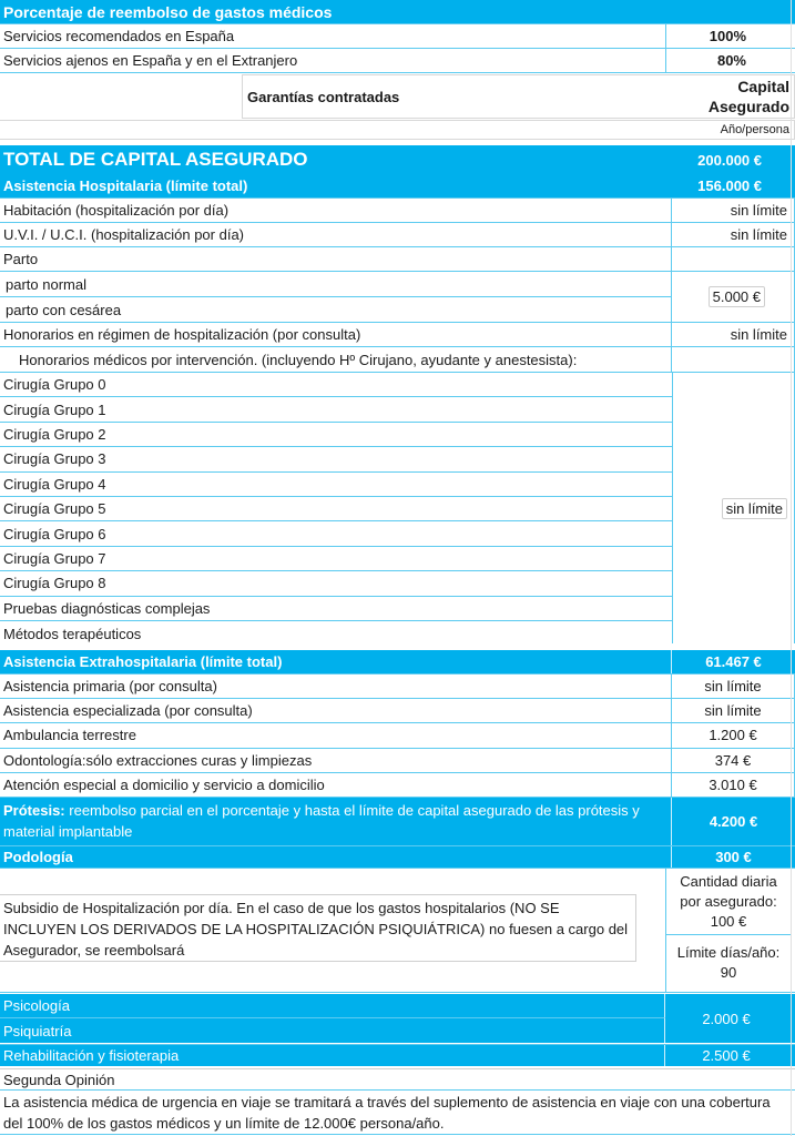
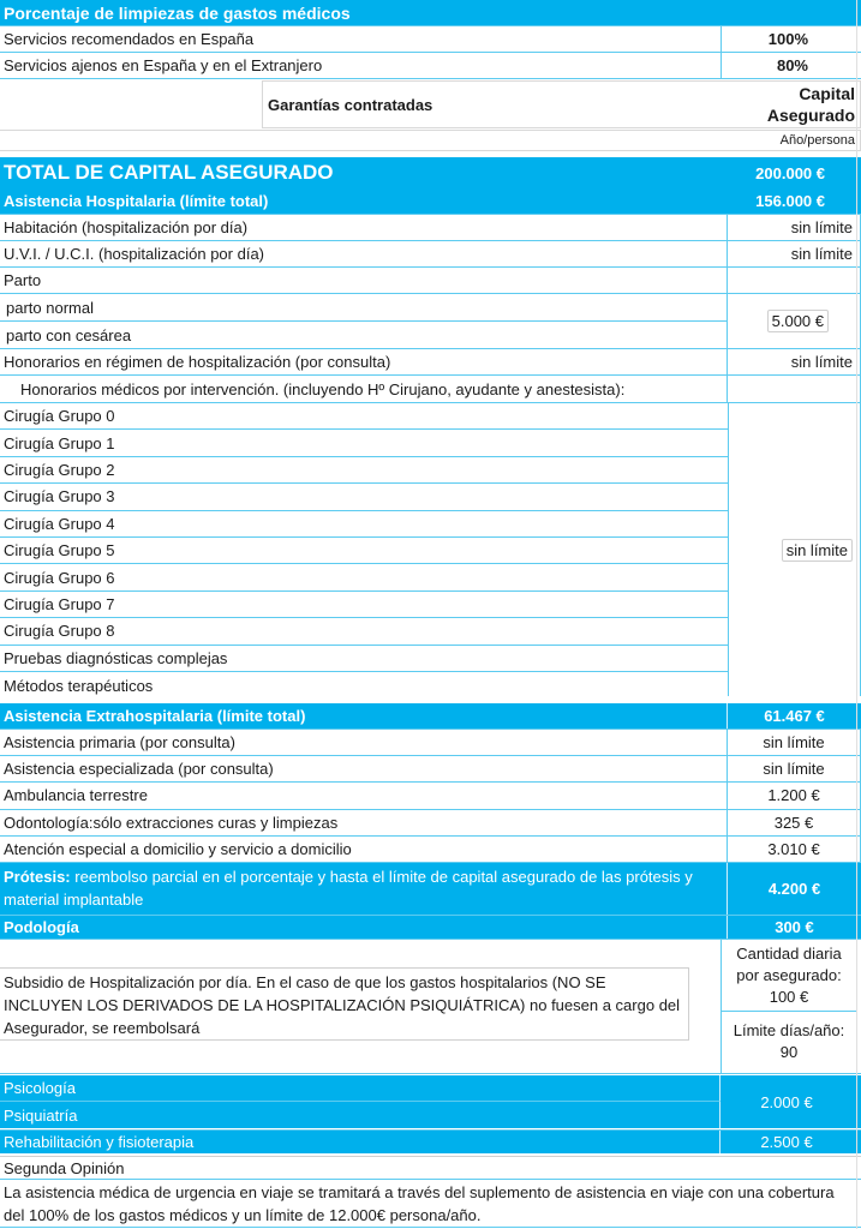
- Porcentaje de reembolso de gastos médicos
+ Porcentaje de limpiezas de gastos médicos
  Servicios recomendados en España
  100%
  Servicios ajenos en España y en el Extranjero
  80%
  Garantías contratadas
  Capital
  Asegurado
  Año/persona
  TOTAL DE CAPITAL ASEGURADO
  200.000 €
  Asistencia Hospitalaria (límite total)
  156.000 €
  Habitación (hospitalización por día)
  sin límite
  U.V.I. / U.C.I. (hospitalización por día)
  sin límite
  Parto
  parto normal
  parto con cesárea
  5.000 €
  Honorarios en régimen de hospitalización (por consulta)
  sin límite
  Honorarios médicos por intervención. (incluyendo Hº Cirujano, ayudante y anestesista):
  Cirugía Grupo 0
  Cirugía Grupo 1
  Cirugía Grupo 2
  Cirugía Grupo 3
  Cirugía Grupo 4
  Cirugía Grupo 5
  Cirugía Grupo 6
  Cirugía Grupo 7
  Cirugía Grupo 8
  Pruebas diagnósticas complejas
  Métodos terapéuticos
  sin límite
  Asistencia Extrahospitalaria (límite total)
  61.467 €
  Asistencia primaria (por consulta)
  sin límite
  Asistencia especializada (por consulta)
  sin límite
  Ambulancia terrestre
  1.200 €
  Odontología:sólo extracciones curas y limpiezas
- 374 €
+ 325 €
  Atención especial a domicilio y servicio a domicilio
  3.010 €
  Prótesis: reembolso parcial en el porcentaje y hasta el límite de capital asegurado de las prótesis y material implantable
  4.200 €
  Podología
  300 €
  Subsidio de Hospitalización por día. En el caso de que los gastos hospitalarios (NO SE INCLUYEN LOS DERIVADOS DE LA HOSPITALIZACIÓN PSIQUIÁTRICA) no fuesen a cargo del Asegurador, se reembolsará
  Cantidad diaria por asegurado:
  100 €
  Límite días/año:
  90
  Psicología
  Psiquiatría
  2.000 €
  Rehabilitación y fisioterapia
  2.500 €
  Segunda Opinión
  La asistencia médica de urgencia en viaje se tramitará a través del suplemento de asistencia en viaje con una cobertura del 100% de los gastos médicos y un límite de 12.000€ persona/año.
